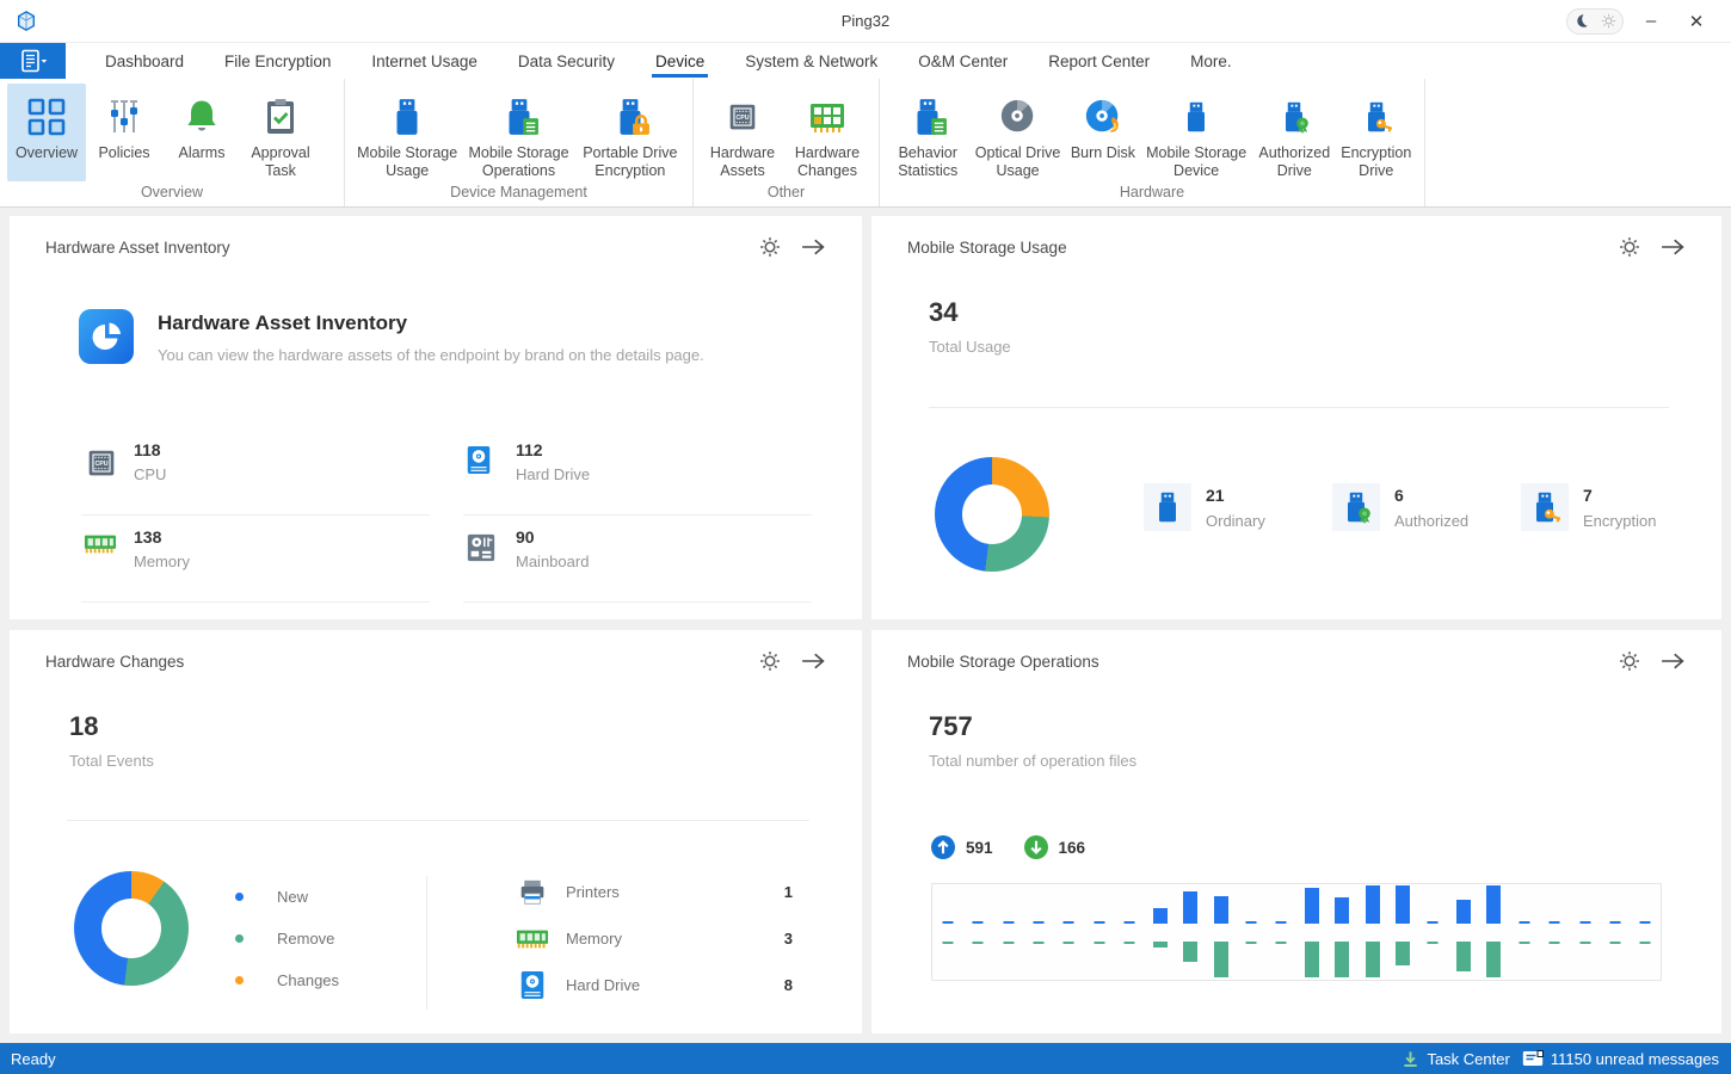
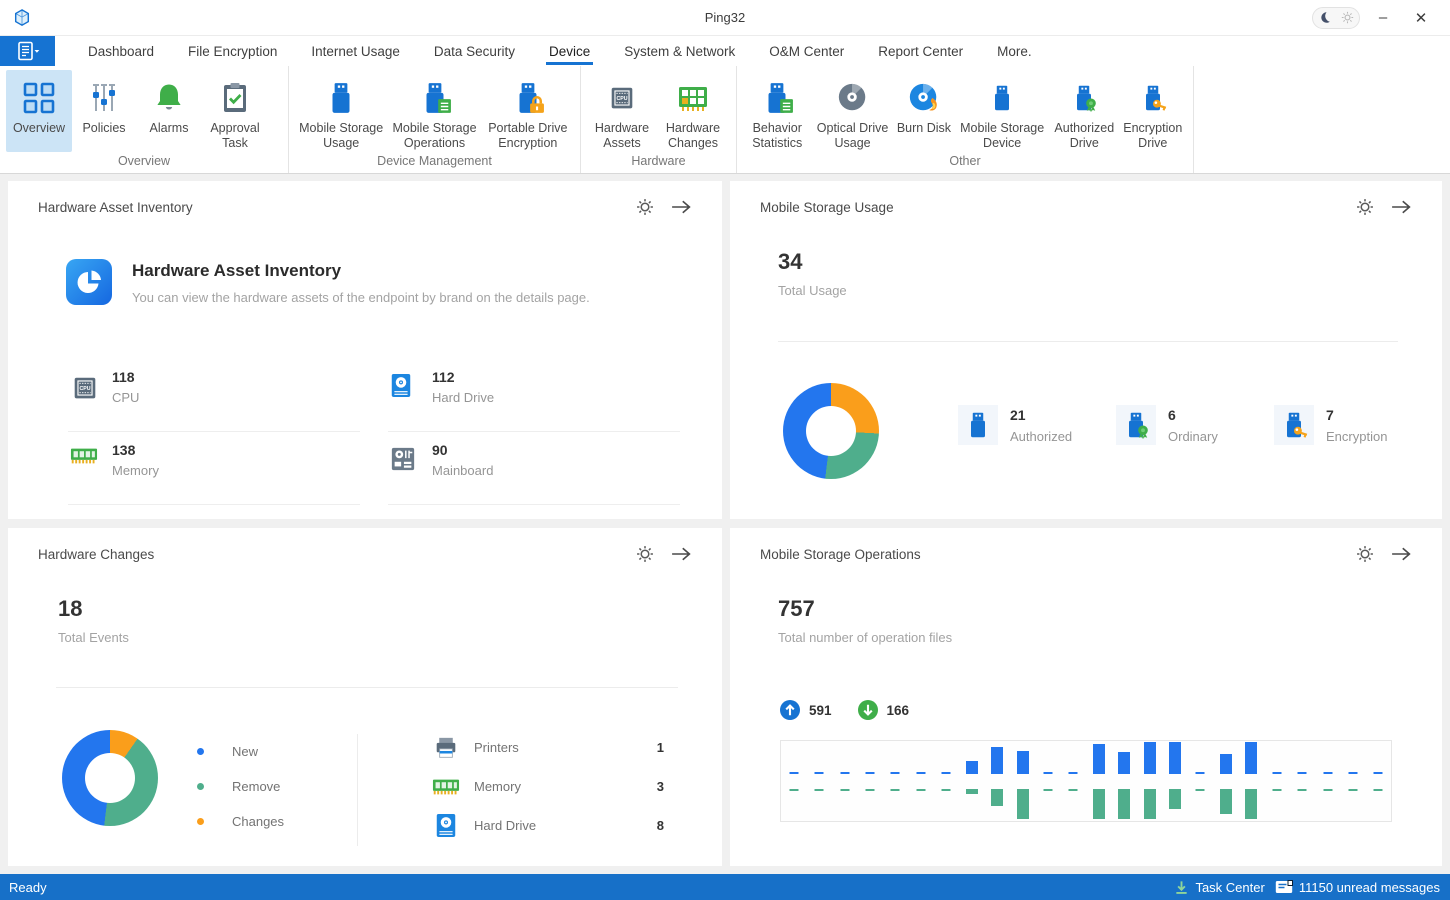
  Ping32
  –
  ✕
  Dashboard
  File Encryption
  Internet Usage
  Data Security
  Device
  System & Network
  O&M Center
  Report Center
  More.
  Overview
  Policies
  Alarms
  Approval Task
  Overview
  Mobile Storage Usage
  Mobile Storage Operations
  Portable Drive Encryption
  Device Management
  Hardware Assets
  Hardware Changes
- Other
+ Hardware
  Behavior Statistics
  Optical Drive Usage
  Burn Disk
  Mobile Storage Device
  Authorized Drive
  Encryption Drive
- Hardware
+ Other
  Hardware Asset Inventory
  Hardware Asset Inventory
  You can view the hardware assets of the endpoint by brand on the details page.
  118
  CPU
  112
  Hard Drive
  138
  Memory
  90
  Mainboard
  Mobile Storage Usage
  34
  Total Usage
  21
- Ordinary
+ Authorized
  6
- Authorized
+ Ordinary
  7
  Encryption
  Hardware Changes
  18
  Total Events
  New
  Remove
  Changes
  Printers
  1
  Memory
  3
  Hard Drive
  8
  Mobile Storage Operations
  757
  Total number of operation files
  591
  166
  Ready
  Task Center
  11150 unread messages
